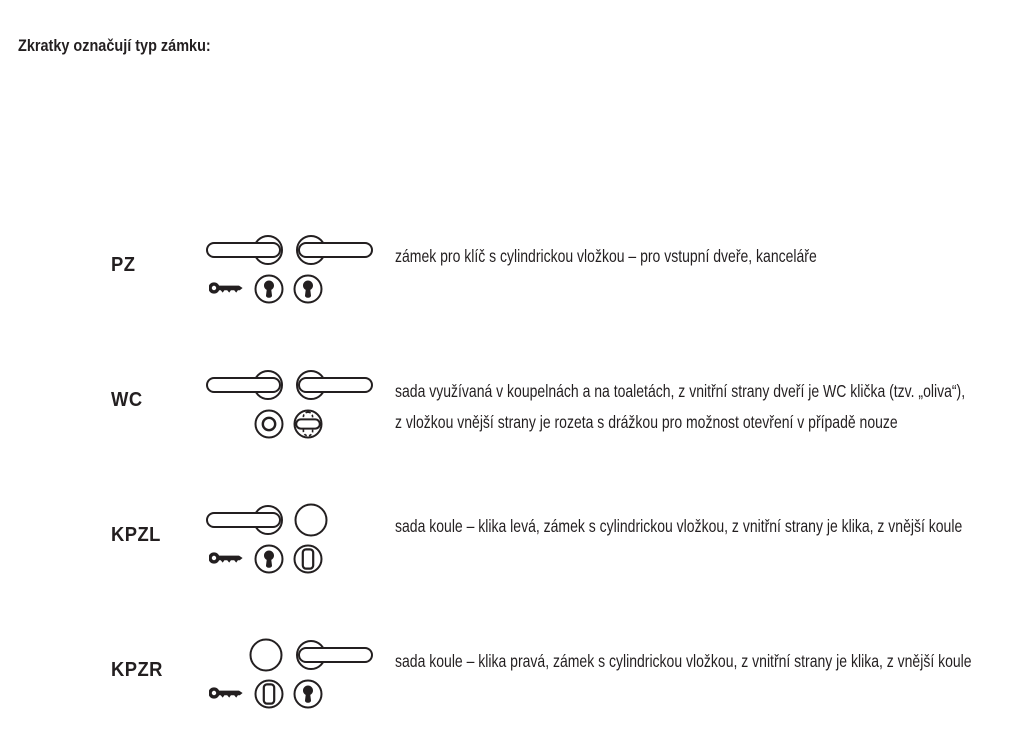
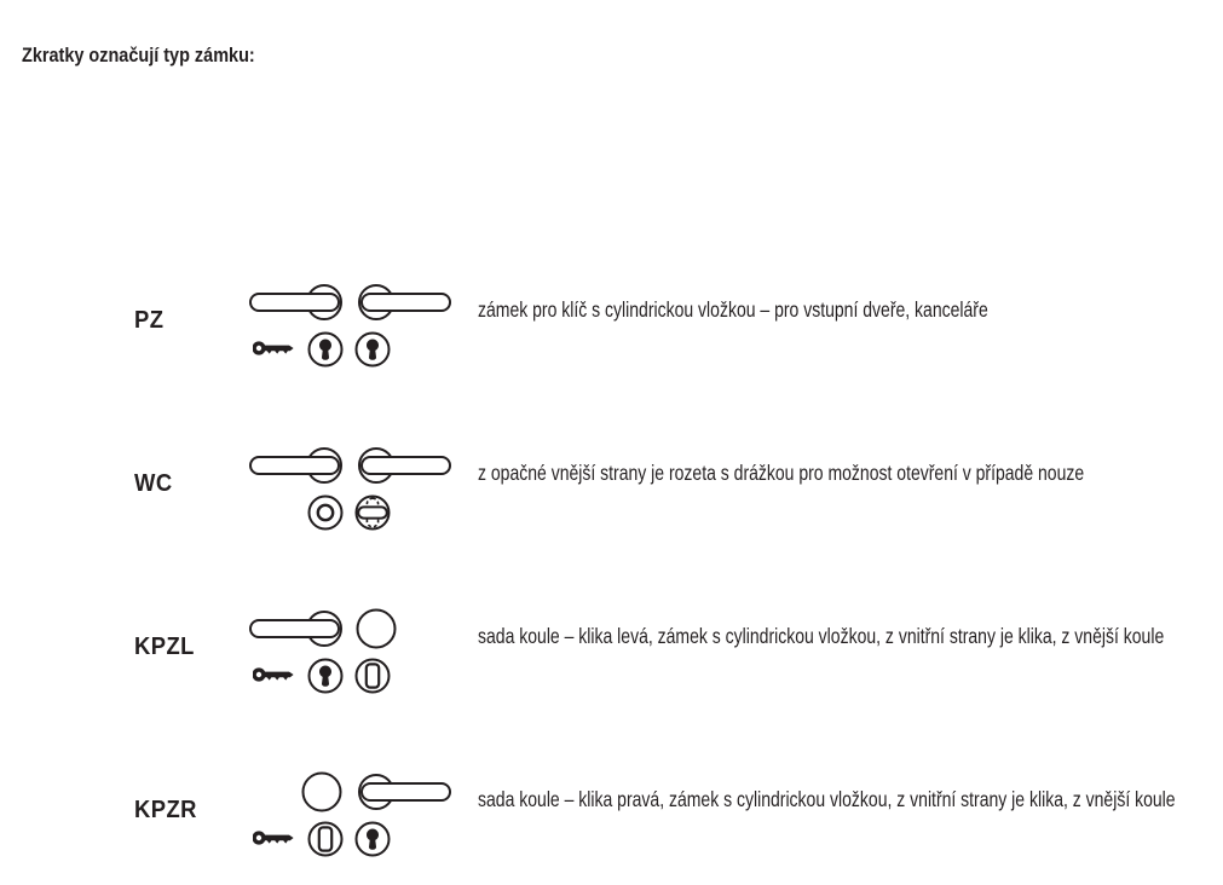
  Zkratky označují typ zámku:
  PZ
  zámek pro klíč s cylindrickou vložkou – pro vstupní dveře, kanceláře
  WC
- sada využívaná v koupelnách a na toaletách, z vnitřní strany dveří je WC klička (tzv. „oliva“),
- z vložkou vnější strany je rozeta s drážkou pro možnost otevření v případě nouze
+ z opačné vnější strany je rozeta s drážkou pro možnost otevření v případě nouze
  KPZL
  sada koule – klika levá, zámek s cylindrickou vložkou, z vnitřní strany je klika, z vnější koule
  KPZR
  sada koule – klika pravá, zámek s cylindrickou vložkou, z vnitřní strany je klika, z vnější koule
